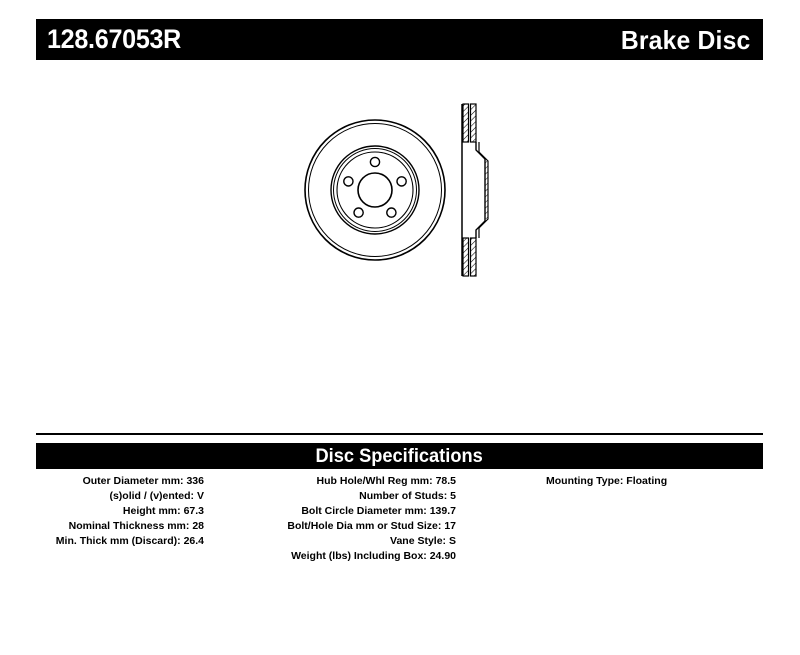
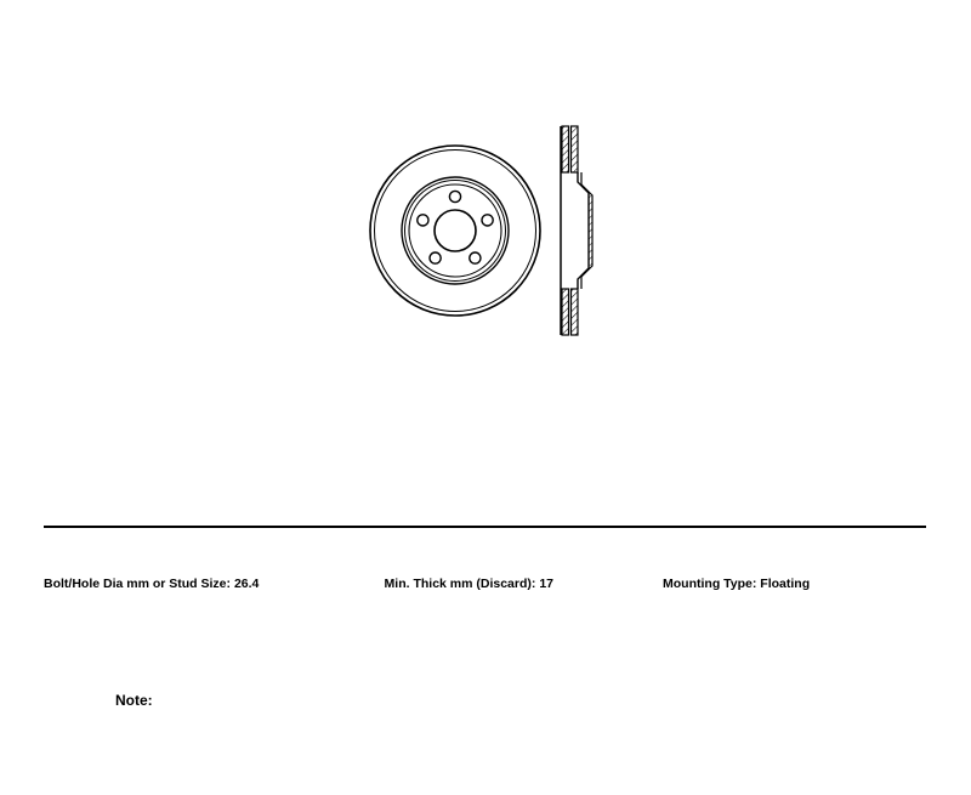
- 128.67053R
- Brake Disc
- Disc Specifications
- Outer Diameter mm: 336
- (s)olid / (v)ented: V
- Height mm: 67.3
- Nominal Thickness mm: 28
- Min. Thick mm (Discard): 26.4
+ Bolt/Hole Dia mm or Stud Size: 26.4
- Hub Hole/Whl Reg mm: 78.5
- Number of Studs: 5
- Bolt Circle Diameter mm: 139.7
- Bolt/Hole Dia mm or Stud Size: 17
+ Min. Thick mm (Discard): 17
- Vane Style: S
- Weight (lbs) Including Box: 24.90
  Mounting Type: Floating
+ Note:
